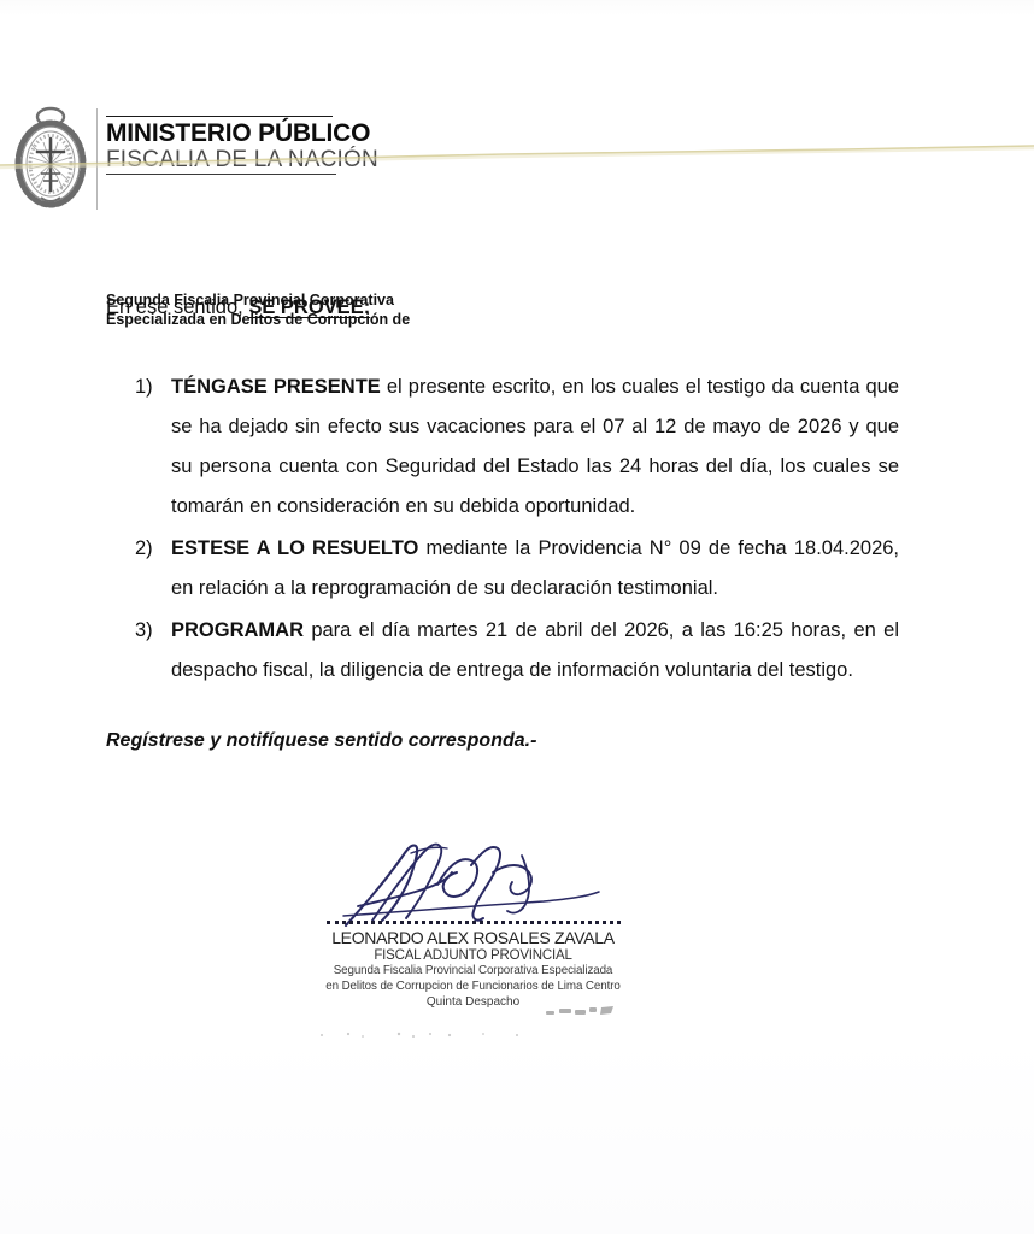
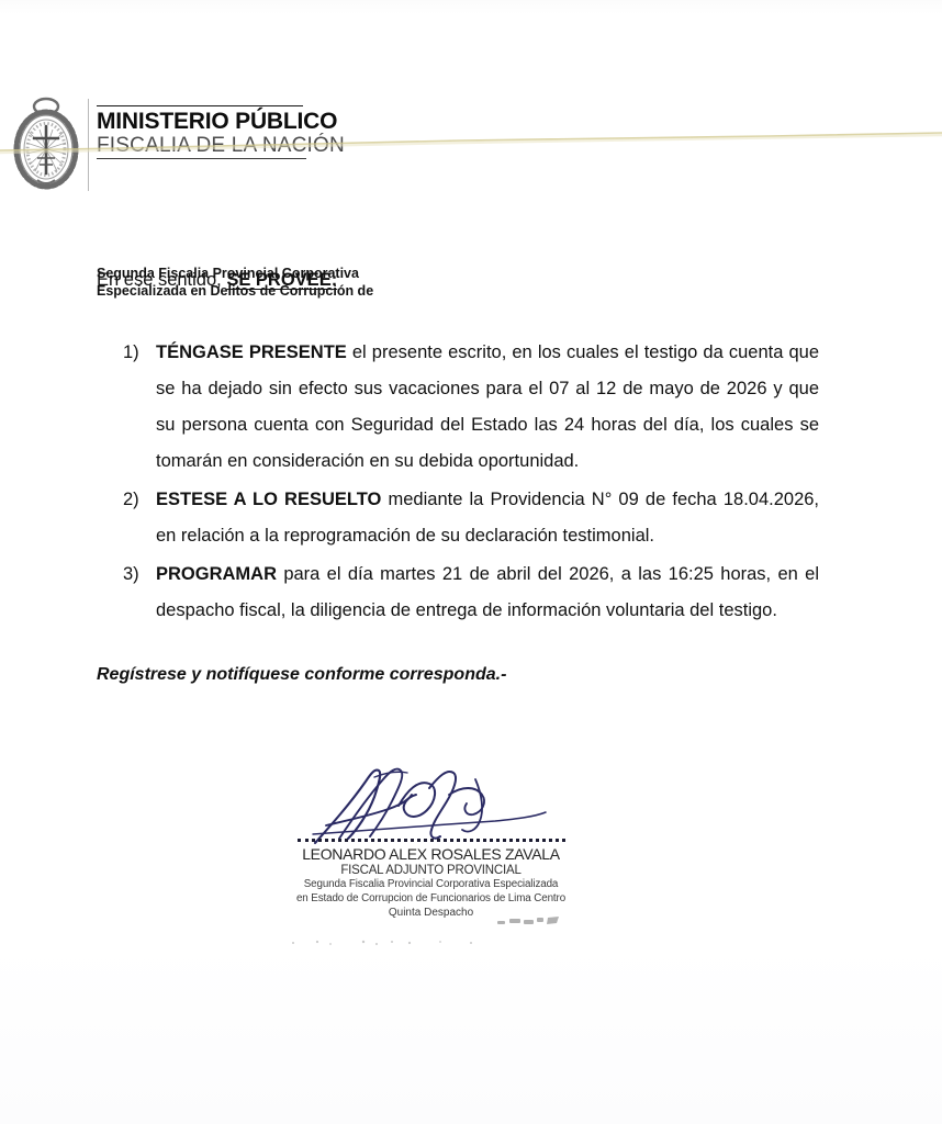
  MINISTERIO PÚBLICO
  FISCALIA DE LA NACIÓN
  Segunda Fiscalia Provincial Corporativa
  Especializada en Delitos de Corrupción de
  En ese sentido, SE PROVEE:
  1)
  TÉNGASE PRESENTE el presente escrito, en los cuales el testigo da cuenta que se ha dejado sin efecto sus vacaciones para el 07 al 12 de mayo de 2026 y que su persona cuenta con Seguridad del Estado las 24 horas del día, los cuales se tomarán en consideración en su debida oportunidad.
  2)
  ESTESE A LO RESUELTO mediante la Providencia N° 09 de fecha 18.04.2026, en relación a la reprogramación de su declaración testimonial.
  3)
  PROGRAMAR para el día martes 21 de abril del 2026, a las 16:25 horas, en el despacho fiscal, la diligencia de entrega de información voluntaria del testigo.
- Regístrese y notifíquese sentido corresponda.-
+ Regístrese y notifíquese conforme corresponda.-
  LEONARDO ALEX ROSALES ZAVALA
  FISCAL ADJUNTO PROVINCIAL
  Segunda Fiscalia Provincial Corporativa Especializada
- en Delitos de Corrupcion de Funcionarios de Lima Centro
+ en Estado de Corrupcion de Funcionarios de Lima Centro
  Quinta Despacho
